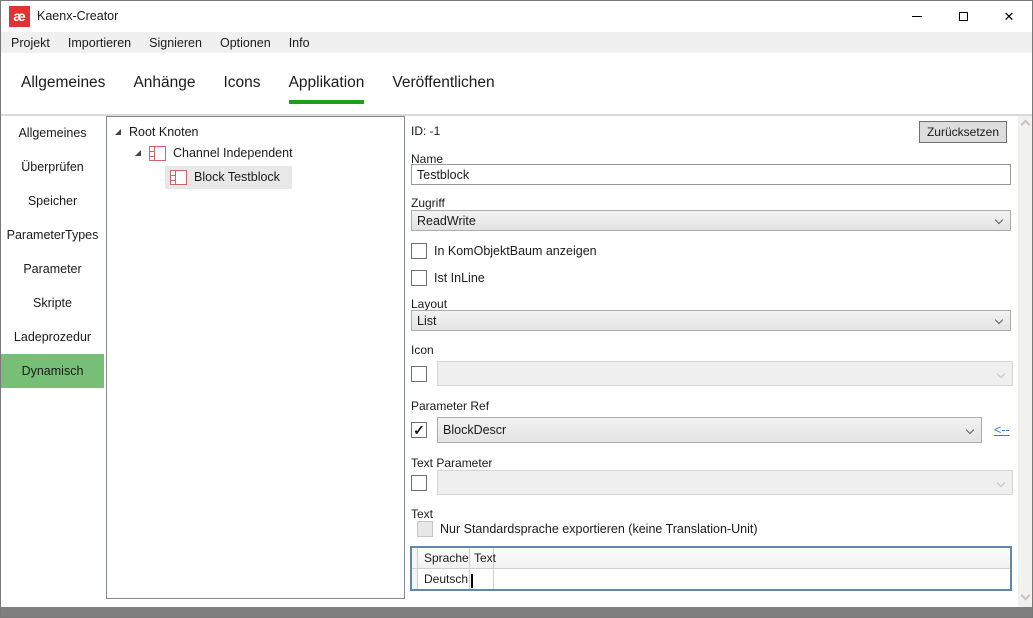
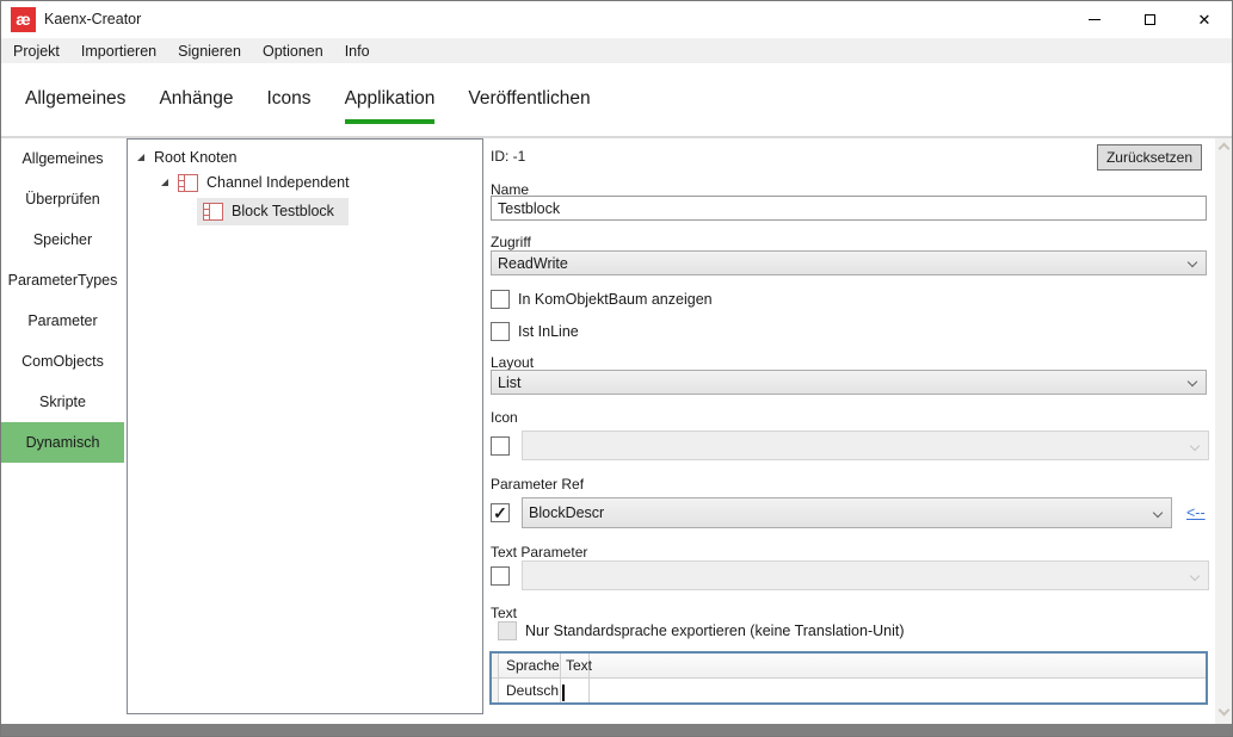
  æ
  Kaenx-Creator
  ✕
  Projekt
  Importieren
  Signieren
  Optionen
  Info
  Allgemeines
  Anhänge
  Icons
  Applikation
  Veröffentlichen
  Allgemeines
  Überprüfen
  Speicher
  ParameterTypes
  Parameter
+ ComObjects
  Skripte
- Ladeprozedur
  Dynamisch
  Root Knoten
  Channel Independent
  Block Testblock
  ID: -1
  Zurücksetzen
  Name
  Testblock
  Zugriff
  ReadWrite
  In KomObjektBaum anzeigen
  Ist InLine
  Layout
  List
  Icon
  Parameter Ref
  ✓
  BlockDescr
  <--
  Text Parameter
  Text
  Nur Standardsprache exportieren (keine Translation-Unit)
  Sprache
  Tex
  Deutsch
